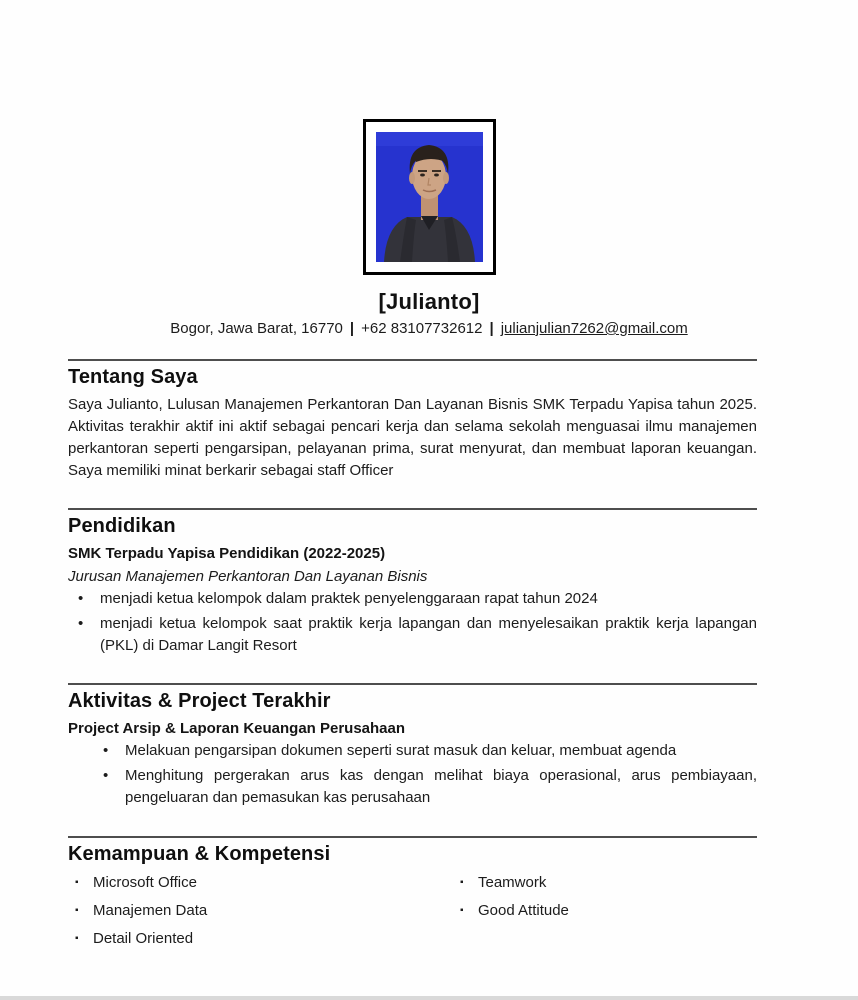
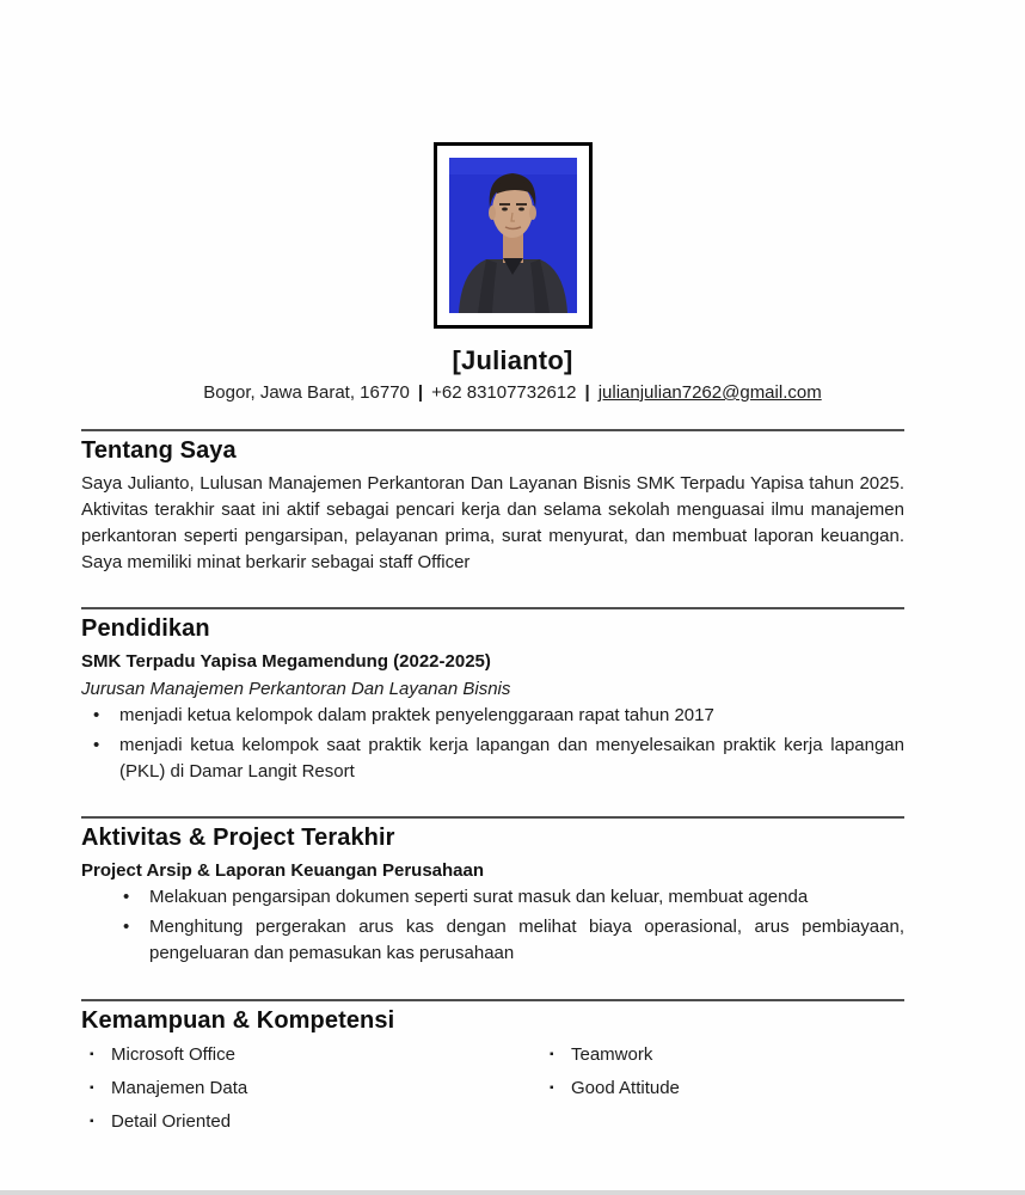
  [Julianto]
  Bogor, Jawa Barat, 16770 | +62 83107732612 | julianjulian7262@gmail.com
  Tentang Saya
- Saya Julianto, Lulusan Manajemen Perkantoran Dan Layanan Bisnis SMK Terpadu Yapisa tahun 2025. Aktivitas terakhir aktif ini aktif sebagai pencari kerja dan selama sekolah menguasai ilmu manajemen perkantoran seperti pengarsipan, pelayanan prima, surat menyurat, dan membuat laporan keuangan. Saya memiliki minat berkarir sebagai staff Officer
+ Saya Julianto, Lulusan Manajemen Perkantoran Dan Layanan Bisnis SMK Terpadu Yapisa tahun 2025. Aktivitas terakhir saat ini aktif sebagai pencari kerja dan selama sekolah menguasai ilmu manajemen perkantoran seperti pengarsipan, pelayanan prima, surat menyurat, dan membuat laporan keuangan. Saya memiliki minat berkarir sebagai staff Officer
  Pendidikan
- SMK Terpadu Yapisa Pendidikan (2022-2025)
+ SMK Terpadu Yapisa Megamendung (2022-2025)
  Jurusan Manajemen Perkantoran Dan Layanan Bisnis
  •
- menjadi ketua kelompok dalam praktek penyelenggaraan rapat tahun 2024
+ menjadi ketua kelompok dalam praktek penyelenggaraan rapat tahun 2017
  •
  menjadi ketua kelompok saat praktik kerja lapangan dan menyelesaikan praktik kerja lapangan (PKL) di Damar Langit Resort
  Aktivitas & Project Terakhir
  Project Arsip & Laporan Keuangan Perusahaan
  •
  Melakuan pengarsipan dokumen seperti surat masuk dan keluar, membuat agenda
  •
  Menghitung pergerakan arus kas dengan melihat biaya operasional, arus pembiayaan, pengeluaran dan pemasukan kas perusahaan
  Kemampuan & Kompetensi
  ▪
  Microsoft Office
  ▪
  Manajemen Data
  ▪
  Detail Oriented
  ▪
  Teamwork
  ▪
  Good Attitude
